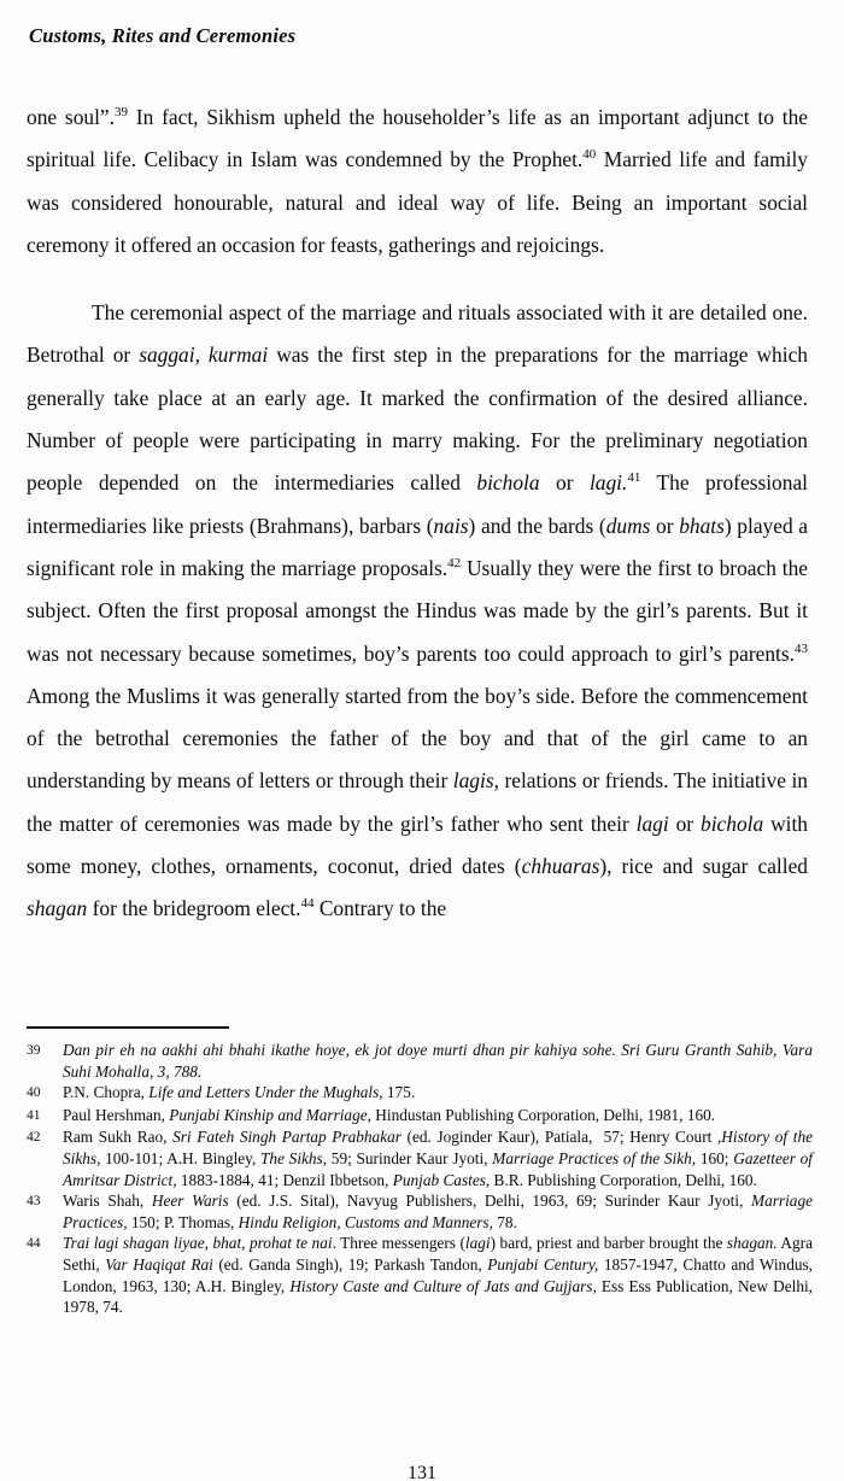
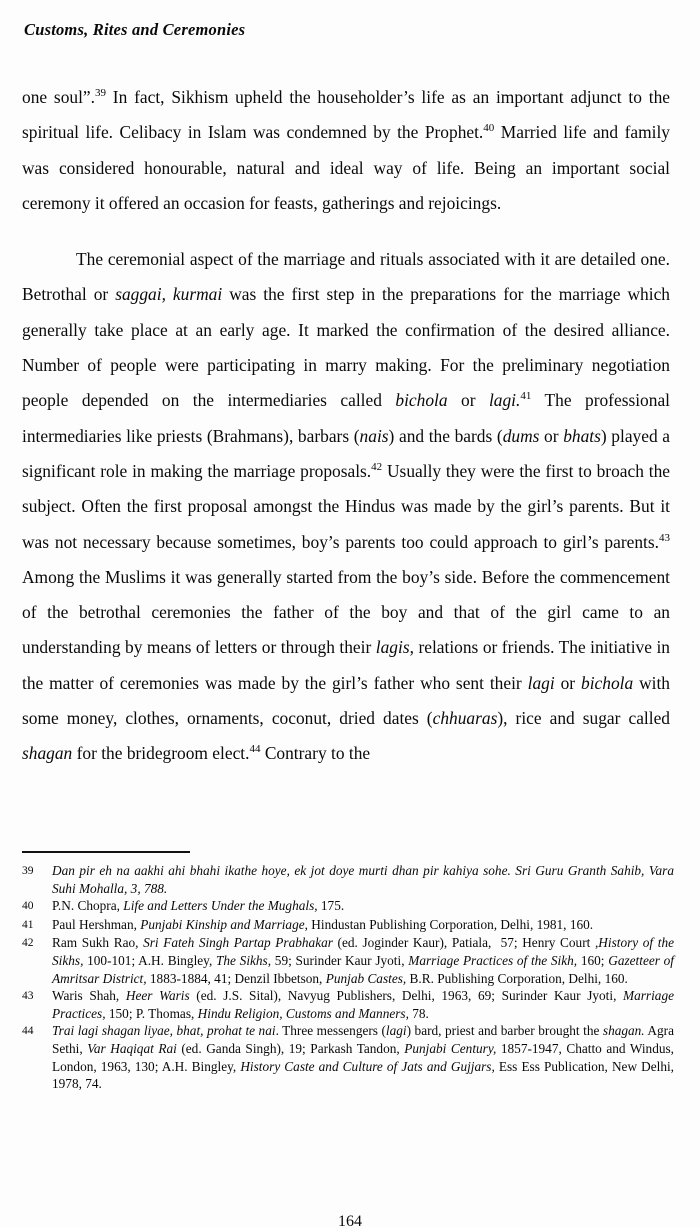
  Customs, Rites and Ceremonies
  one soul”.39 In fact, Sikhism upheld the householder’s life as an important adjunct to the spiritual life. Celibacy in Islam was condemned by the Prophet.40 Married life and family was considered honourable, natural and ideal way of life. Being an important social ceremony it offered an occasion for feasts, gatherings and rejoicings.
  The ceremonial aspect of the marriage and rituals associated with it are detailed one. Betrothal or saggai, kurmai was the first step in the preparations for the marriage which generally take place at an early age. It marked the confirmation of the desired alliance. Number of people were participating in marry making. For the preliminary negotiation people depended on the intermediaries called bichola or lagi.41 The professional intermediaries like priests (Brahmans), barbars (nais) and the bards (dums or bhats) played a significant role in making the marriage proposals.42 Usually they were the first to broach the subject. Often the first proposal amongst the Hindus was made by the girl’s parents. But it was not necessary because sometimes, boy’s parents too could approach to girl’s parents.43 Among the Muslims it was generally started from the boy’s side. Before the commencement of the betrothal ceremonies the father of the boy and that of the girl came to an understanding by means of letters or through their lagis, relations or friends. The initiative in the matter of ceremonies was made by the girl’s father who sent their lagi or bichola with some money, clothes, ornaments, coconut, dried dates (chhuaras), rice and sugar called shagan for the bridegroom elect.44 Contrary to the
  39
  Dan pir eh na aakhi ahi bhahi ikathe hoye, ek jot doye murti dhan pir kahiya sohe. Sri Guru Granth Sahib, Vara Suhi Mohalla, 3, 788.
  40
  P.N. Chopra, Life and Letters Under the Mughals, 175.
  41
  Paul Hershman, Punjabi Kinship and Marriage, Hindustan Publishing Corporation, Delhi, 1981, 160.
  42
  Ram Sukh Rao, Sri Fateh Singh Partap Prabhakar (ed. Joginder Kaur), Patiala, 57; Henry Court ,History of the Sikhs, 100-101; A.H. Bingley, The Sikhs, 59; Surinder Kaur Jyoti, Marriage Practices of the Sikh, 160; Gazetteer of Amritsar District, 1883-1884, 41; Denzil Ibbetson, Punjab Castes, B.R. Publishing Corporation, Delhi, 160.
  43
  Waris Shah, Heer Waris (ed. J.S. Sital), Navyug Publishers, Delhi, 1963, 69; Surinder Kaur Jyoti, Marriage Practices, 150; P. Thomas, Hindu Religion, Customs and Manners, 78.
  44
  Trai lagi shagan liyae, bhat, prohat te nai. Three messengers (lagi) bard, priest and barber brought the shagan. Agra Sethi, Var Haqiqat Rai (ed. Ganda Singh), 19; Parkash Tandon, Punjabi Century, 1857-1947, Chatto and Windus, London, 1963, 130; A.H. Bingley, History Caste and Culture of Jats and Gujjars, Ess Ess Publication, New Delhi, 1978, 74.
- 131
+ 164
